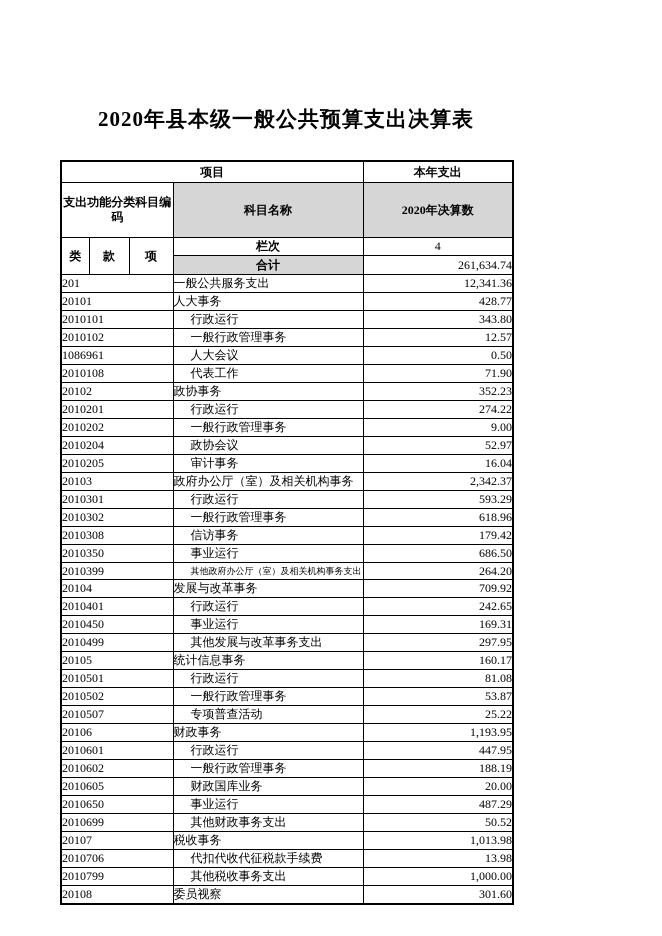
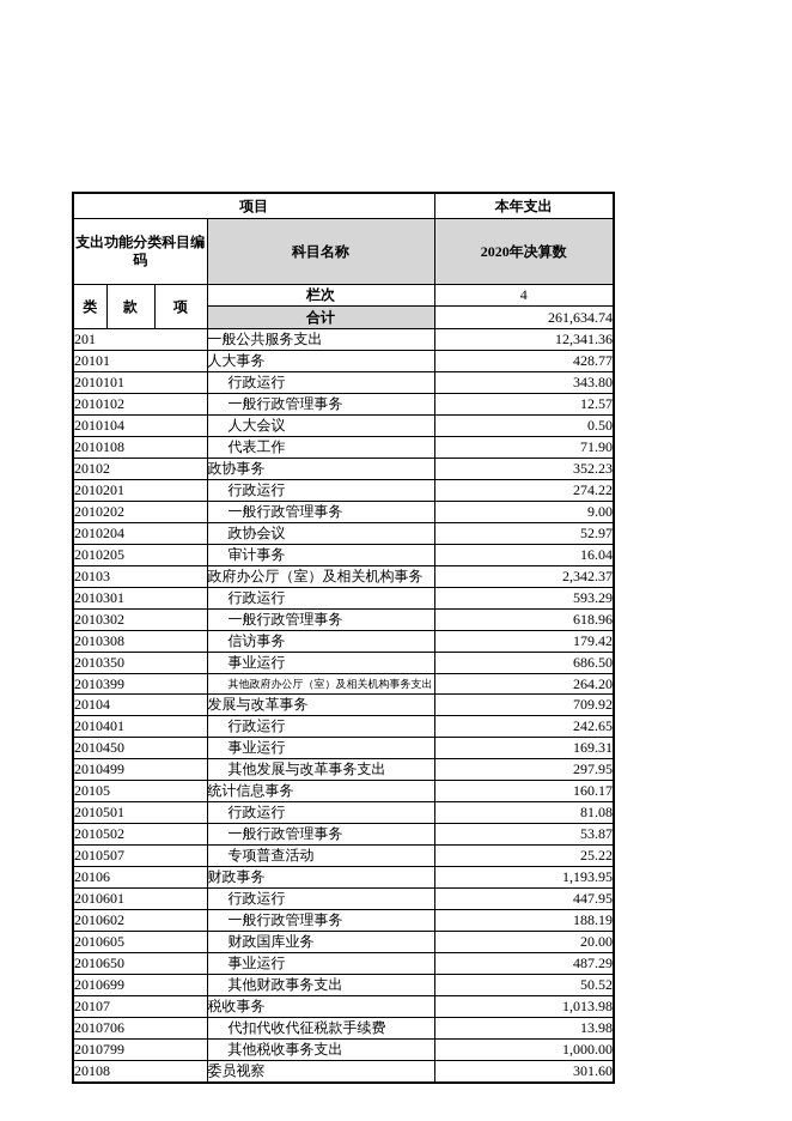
- 2020年县本级一般公共预算支出决算表
  项目	本年支出
  支出功能分类科目编码	科目名称	2020年决算数
  类	款	项	栏次	4
  合计	261,634.74
  201	一般公共服务支出	12,341.36
  20101	人大事务	428.77
  2010101	行政运行	343.80
  2010102	一般行政管理事务	12.57
- 1086961	人大会议	0.50
+ 2010104	人大会议	0.50
  2010108	代表工作	71.90
  20102	政协事务	352.23
  2010201	行政运行	274.22
  2010202	一般行政管理事务	9.00
  2010204	政协会议	52.97
  2010205	审计事务	16.04
  20103	政府办公厅（室）及相关机构事务	2,342.37
  2010301	行政运行	593.29
  2010302	一般行政管理事务	618.96
  2010308	信访事务	179.42
  2010350	事业运行	686.50
  2010399	其他政府办公厅（室）及相关机构事务支出	264.20
  20104	发展与改革事务	709.92
  2010401	行政运行	242.65
  2010450	事业运行	169.31
  2010499	其他发展与改革事务支出	297.95
  20105	统计信息事务	160.17
  2010501	行政运行	81.08
  2010502	一般行政管理事务	53.87
  2010507	专项普查活动	25.22
  20106	财政事务	1,193.95
  2010601	行政运行	447.95
  2010602	一般行政管理事务	188.19
  2010605	财政国库业务	20.00
  2010650	事业运行	487.29
  2010699	其他财政事务支出	50.52
  20107	税收事务	1,013.98
  2010706	代扣代收代征税款手续费	13.98
  2010799	其他税收事务支出	1,000.00
  20108	委员视察	301.60
